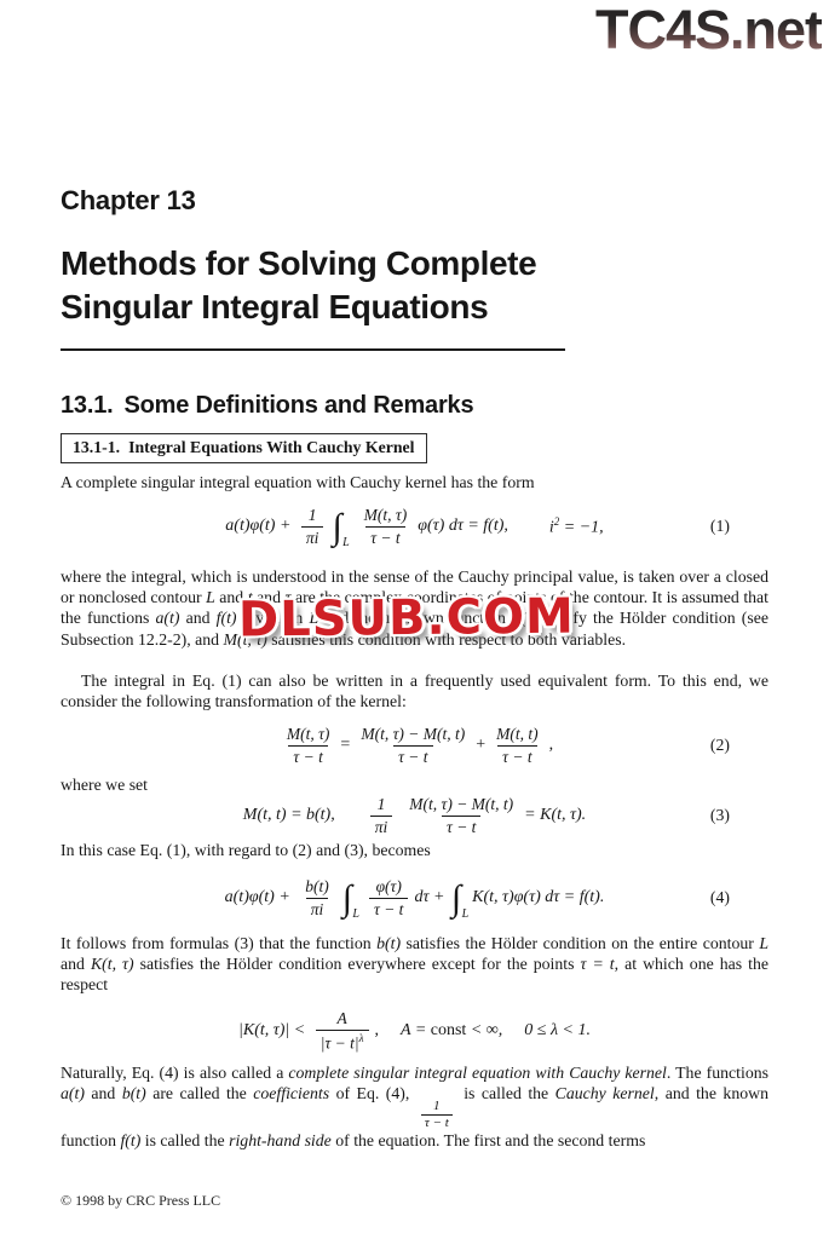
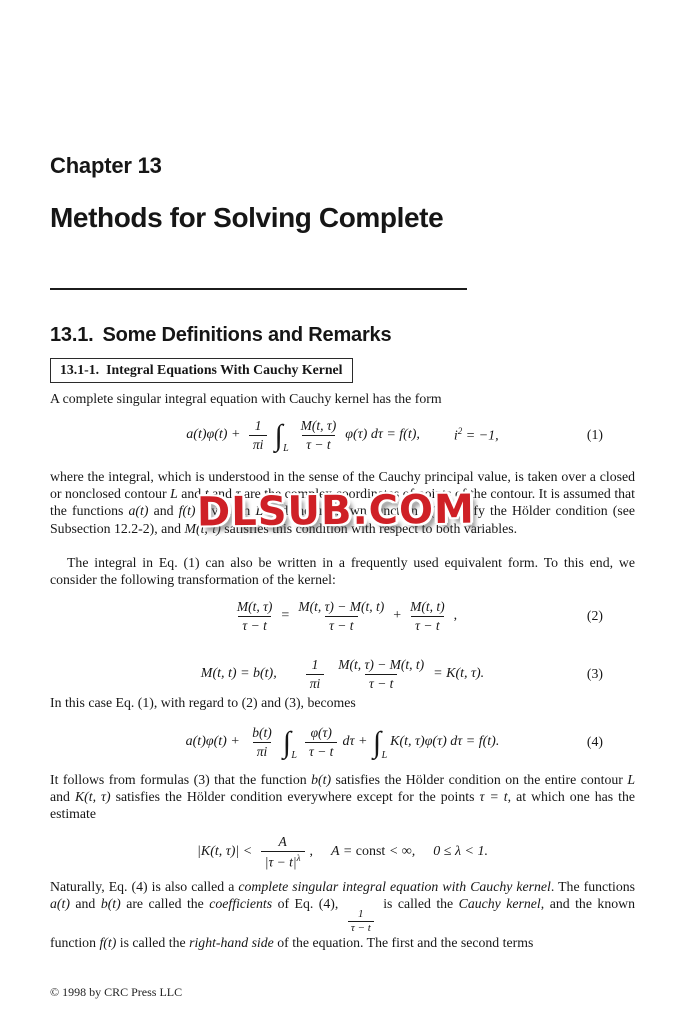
- TC4S.net
  Chapter 13
  Methods for Solving Complete
- Singular Integral Equations
  13.1. Some Definitions and Remarks
  13.1-1. Integral Equations With Cauchy Kernel
  A complete singular integral equation with Cauchy kernel has the form
  a(t)φ(t) +
  1
  πi
  ∫
  L
  M(t, τ)
  τ − t
  φ(τ) dτ = f(t),
  i2 = −1,
  (1)
  where the integral, which is understood in the sense of the Cauchy principal value, is taken over a closed or nonclosed contour L and t and τ are the complex coordinates of points of the contour. It is assumed that the functions a(t) and f(t) given on L and the unknown function φ(t) satisfy the Hölder condition (see Subsection 12.2-2), and M(t, τ) satisfies this condition with respect to both variables.
  The integral in Eq. (1) can also be written in a frequently used equivalent form. To this end, we consider the following transformation of the kernel:
  M(t, τ)
  τ − t
  =
  M(t, τ) − M(t, t)
  τ − t
  +
  M(t, t)
  τ − t
  ,
  (2)
- where we set
  M(t, t) = b(t),
  1
  πi
  M(t, τ) − M(t, t)
  τ − t
  = K(t, τ).
  (3)
  In this case Eq. (1), with regard to (2) and (3), becomes
  a(t)φ(t) +
  b(t)
  πi
  ∫
  L
  φ(τ)
  τ − t
  dτ +
  ∫
  L
  K(t, τ)φ(τ) dτ = f(t).
  (4)
- It follows from formulas (3) that the function b(t) satisfies the Hölder condition on the entire contour L and K(t, τ) satisfies the Hölder condition everywhere except for the points τ = t, at which one has the respect
+ It follows from formulas (3) that the function b(t) satisfies the Hölder condition on the entire contour L and K(t, τ) satisfies the Hölder condition everywhere except for the points τ = t, at which one has the estimate
  |K(t, τ)| <
  A
  |τ − t|λ
  ,
  A = const < ∞,
  0 ≤ λ < 1.
  Naturally, Eq. (4) is also called a complete singular integral equation with Cauchy kernel. The functions a(t) and b(t) are called the coefficients of Eq. (4),
  1
  τ − t
  is called the Cauchy kernel, and the known function f(t) is called the right-hand side of the equation. The first and the second terms
  © 1998 by CRC Press LLC
  DLSUB.COM
